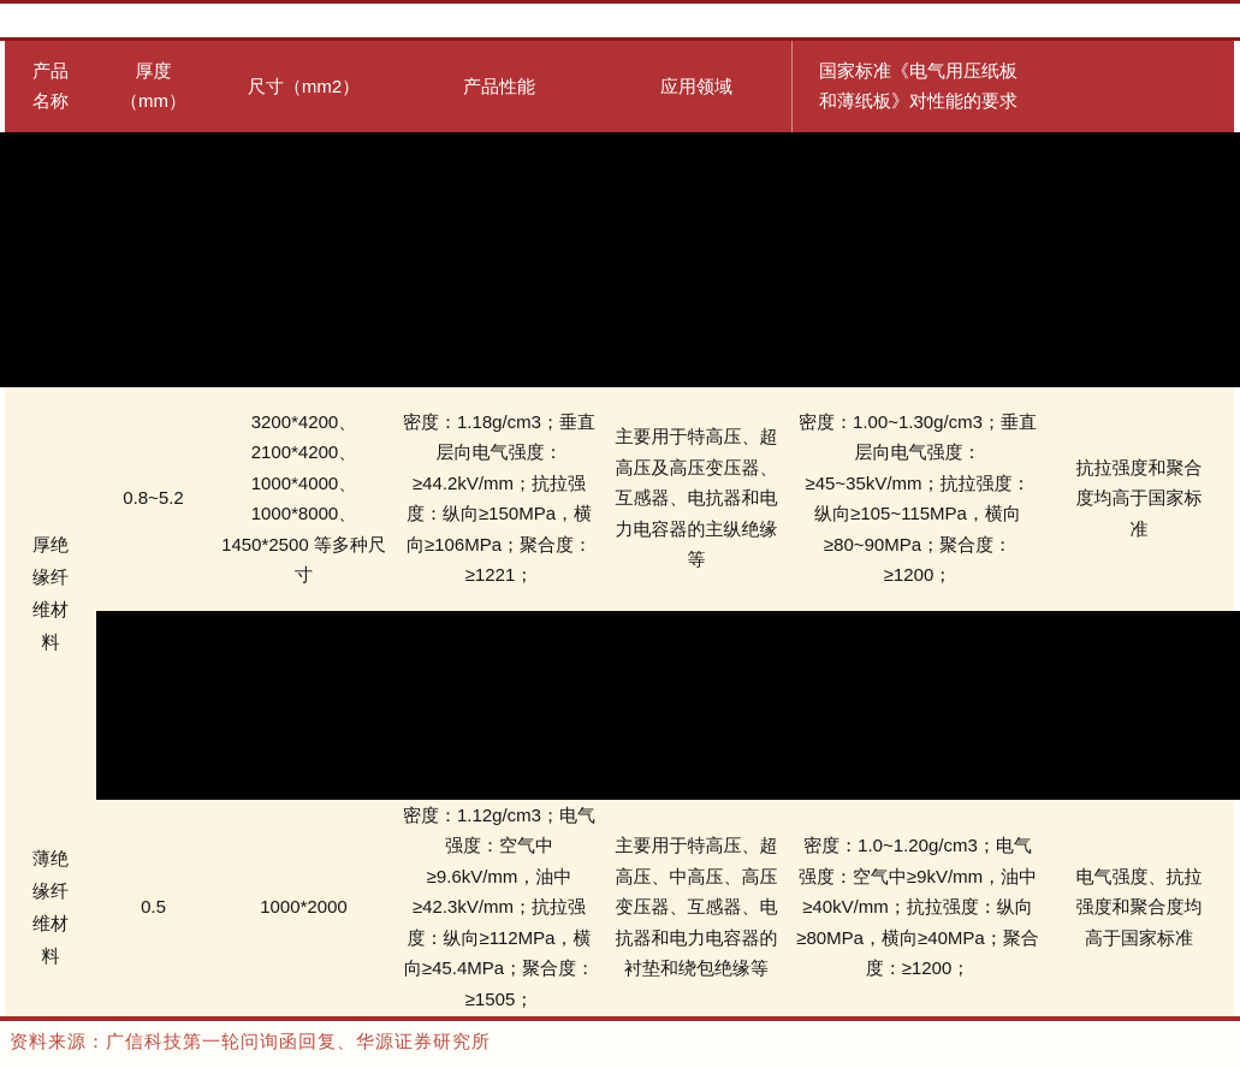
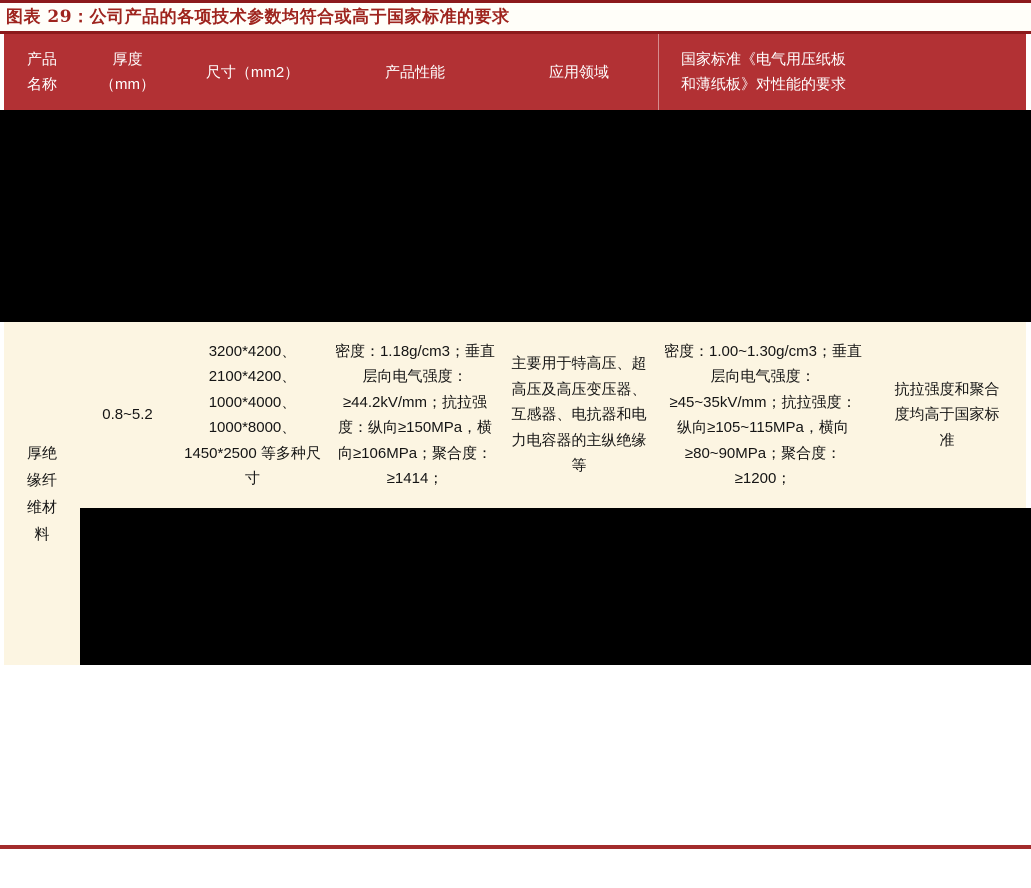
+ 图表 29：公司产品的各项技术参数均符合或高于国家标准的要求
  产品
  名称
  厚度
  （mm）
  尺寸（mm2）
  产品性能
  应用领域
  国家标准《电气用压纸板
  和薄纸板》对性能的要求
  厚绝缘纤维材料
  0.8~5.2
  3200*4200、2100*4200、1000*4000、1000*8000、1450*2500 等多种尺寸
- 密度：1.18g/cm3；垂直层向电气强度：≥44.2kV/mm；抗拉强度：纵向≥150MPa，横向≥106MPa；聚合度：≥1221；
+ 密度：1.18g/cm3；垂直层向电气强度：≥44.2kV/mm；抗拉强度：纵向≥150MPa，横向≥106MPa；聚合度：≥1414；
  主要用于特高压、超高压及高压变压器、互感器、电抗器和电力电容器的主纵绝缘等
  密度：1.00~1.30g/cm3；垂直层向电气强度：≥45~35kV/mm；抗拉强度：纵向≥105~115MPa，横向≥80~90MPa；聚合度：≥1200；
  抗拉强度和聚合度均高于国家标准
- 薄绝缘纤维材料
- 0.5
- 1000*2000
- 密度：1.12g/cm3；电气强度：空气中≥9.6kV/mm，油中≥42.3kV/mm；抗拉强度：纵向≥112MPa，横向≥45.4MPa；聚合度：≥1505；
- 主要用于特高压、超高压、中高压、高压变压器、互感器、电抗器和电力电容器的衬垫和绕包绝缘等
- 密度：1.0~1.20g/cm3；电气强度：空气中≥9kV/mm，油中≥40kV/mm；抗拉强度：纵向≥80MPa，横向≥40MPa；聚合度：≥1200；
- 电气强度、抗拉强度和聚合度均高于国家标准
- 资料来源：广信科技第一轮问询函回复、华源证券研究所
